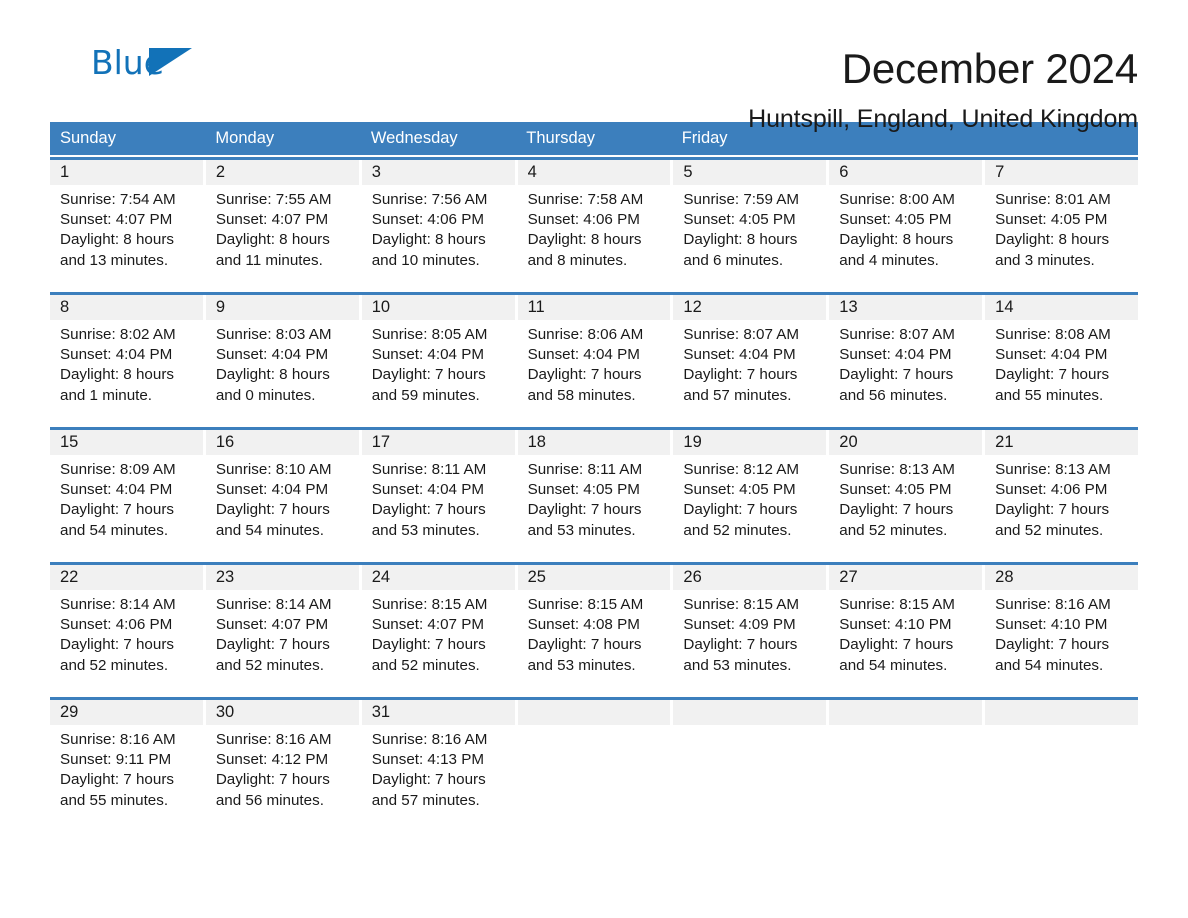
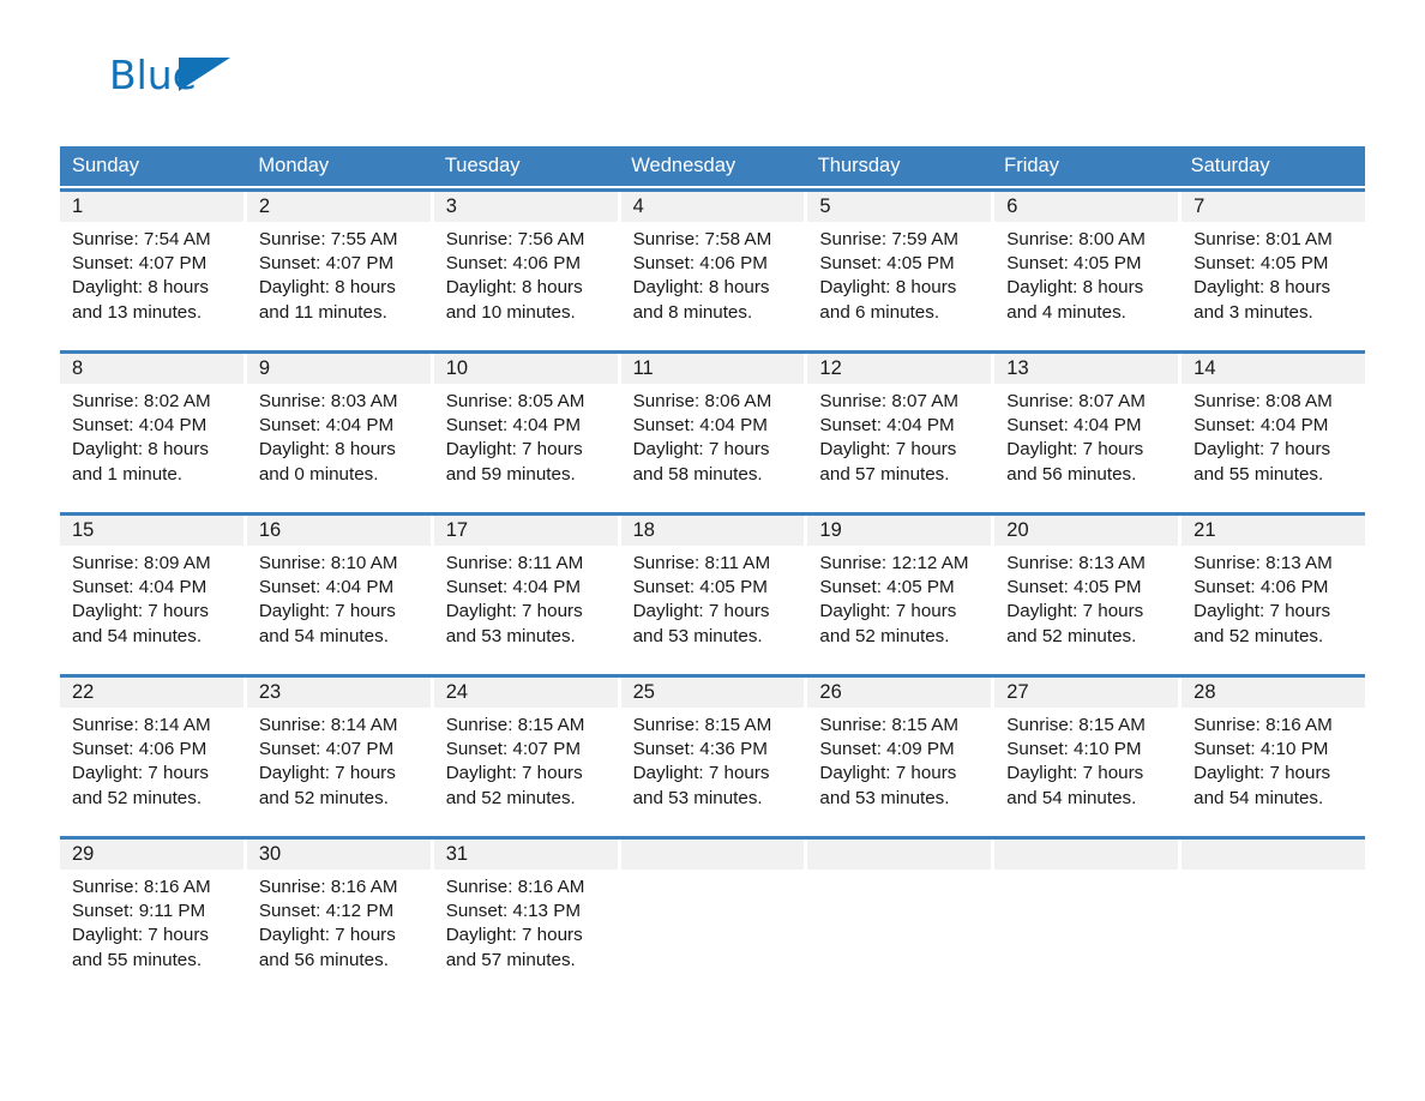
  Blue
- December 2024
- Huntspill, England, United Kingdom
  Sunday
  Monday
+ Tuesday
  Wednesday
  Thursday
  Friday
+ Saturday
  1
  Sunrise: 7:54 AM
  Sunset: 4:07 PM
  Daylight: 8 hours
  and 13 minutes.
  2
  Sunrise: 7:55 AM
  Sunset: 4:07 PM
  Daylight: 8 hours
  and 11 minutes.
  3
  Sunrise: 7:56 AM
  Sunset: 4:06 PM
  Daylight: 8 hours
  and 10 minutes.
  4
  Sunrise: 7:58 AM
  Sunset: 4:06 PM
  Daylight: 8 hours
  and 8 minutes.
  5
  Sunrise: 7:59 AM
  Sunset: 4:05 PM
  Daylight: 8 hours
  and 6 minutes.
  6
  Sunrise: 8:00 AM
  Sunset: 4:05 PM
  Daylight: 8 hours
  and 4 minutes.
  7
  Sunrise: 8:01 AM
  Sunset: 4:05 PM
  Daylight: 8 hours
  and 3 minutes.
  8
  Sunrise: 8:02 AM
  Sunset: 4:04 PM
  Daylight: 8 hours
  and 1 minute.
  9
  Sunrise: 8:03 AM
  Sunset: 4:04 PM
  Daylight: 8 hours
  and 0 minutes.
  10
  Sunrise: 8:05 AM
  Sunset: 4:04 PM
  Daylight: 7 hours
  and 59 minutes.
  11
  Sunrise: 8:06 AM
  Sunset: 4:04 PM
  Daylight: 7 hours
  and 58 minutes.
  12
  Sunrise: 8:07 AM
  Sunset: 4:04 PM
  Daylight: 7 hours
  and 57 minutes.
  13
  Sunrise: 8:07 AM
  Sunset: 4:04 PM
  Daylight: 7 hours
  and 56 minutes.
  14
  Sunrise: 8:08 AM
  Sunset: 4:04 PM
  Daylight: 7 hours
  and 55 minutes.
  15
  Sunrise: 8:09 AM
  Sunset: 4:04 PM
  Daylight: 7 hours
  and 54 minutes.
  16
  Sunrise: 8:10 AM
  Sunset: 4:04 PM
  Daylight: 7 hours
  and 54 minutes.
  17
  Sunrise: 8:11 AM
  Sunset: 4:04 PM
  Daylight: 7 hours
  and 53 minutes.
  18
  Sunrise: 8:11 AM
  Sunset: 4:05 PM
  Daylight: 7 hours
  and 53 minutes.
  19
- Sunrise: 8:12 AM
+ Sunrise: 12:12 AM
  Sunset: 4:05 PM
  Daylight: 7 hours
  and 52 minutes.
  20
  Sunrise: 8:13 AM
  Sunset: 4:05 PM
  Daylight: 7 hours
  and 52 minutes.
  21
  Sunrise: 8:13 AM
  Sunset: 4:06 PM
  Daylight: 7 hours
  and 52 minutes.
  22
  Sunrise: 8:14 AM
  Sunset: 4:06 PM
  Daylight: 7 hours
  and 52 minutes.
  23
  Sunrise: 8:14 AM
  Sunset: 4:07 PM
  Daylight: 7 hours
  and 52 minutes.
  24
  Sunrise: 8:15 AM
  Sunset: 4:07 PM
  Daylight: 7 hours
  and 52 minutes.
  25
  Sunrise: 8:15 AM
- Sunset: 4:08 PM
+ Sunset: 4:36 PM
  Daylight: 7 hours
  and 53 minutes.
  26
  Sunrise: 8:15 AM
  Sunset: 4:09 PM
  Daylight: 7 hours
  and 53 minutes.
  27
  Sunrise: 8:15 AM
  Sunset: 4:10 PM
  Daylight: 7 hours
  and 54 minutes.
  28
  Sunrise: 8:16 AM
  Sunset: 4:10 PM
  Daylight: 7 hours
  and 54 minutes.
  29
  Sunrise: 8:16 AM
  Sunset: 9:11 PM
  Daylight: 7 hours
  and 55 minutes.
  30
  Sunrise: 8:16 AM
  Sunset: 4:12 PM
  Daylight: 7 hours
  and 56 minutes.
  31
  Sunrise: 8:16 AM
  Sunset: 4:13 PM
  Daylight: 7 hours
  and 57 minutes.
